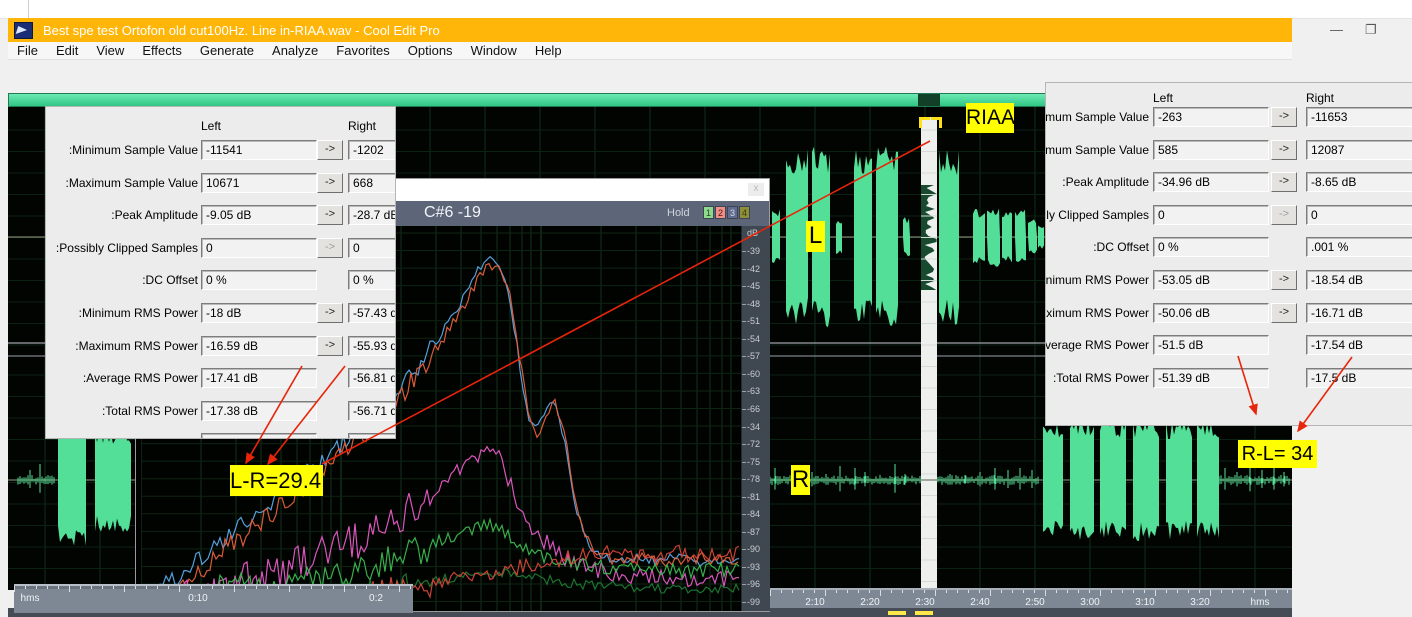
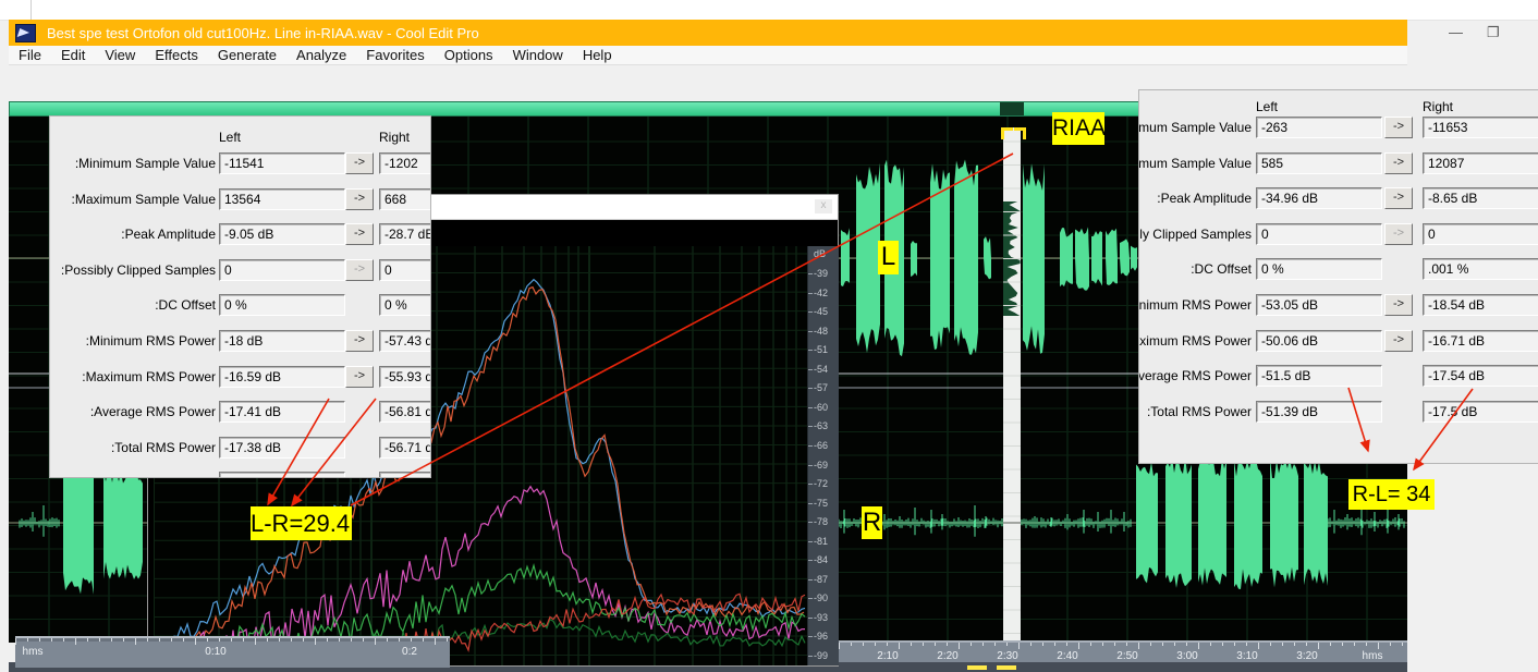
  Best spe test Ortofon old cut100Hz. Line in-RIAA.wav - Cool Edit Pro
  —
  ❐
  File
  Edit
  View
  Effects
  Generate
  Analyze
  Favorites
  Options
  Window
  Help
  2:10
  2:20
  2:30
  2:40
  2:50
  3:00
  3:10
  3:20
  hms
  x
- C#6 -19
- Hold
- 1
- 2
- 3
- 4
  dB
  -39
  -42
  -45
  -48
  -51
  -54
  -57
  -60
  -63
  -66
- -34
+ -69
  -72
  -75
  -78
  -81
  -84
  -87
  -90
  -93
  -96
  -99
  hms
  0:10
  0:2
  Left
  Right
  Minimum Sample Value:
  -11541
  ->
  -1202
  Maximum Sample Value:
- 10671
+ 13564
  ->
  668
  Peak Amplitude:
  -9.05 dB
  ->
  -28.7 dB
  Possibly Clipped Samples:
  0
  ->
  0
  DC Offset:
  0 %
  0 %
  Minimum RMS Power:
  -18 dB
  ->
  -57.43 d
  Maximum RMS Power:
  -16.59 dB
  ->
  -55.93 d
  Average RMS Power:
  -17.41 dB
  -56.81 d
  Total RMS Power:
  -17.38 dB
  -56.71 d
  Left
  Right
  mum Sample Value
  -263
  ->
  -11653
  mum Sample Value
  585
  ->
  12087
  Peak Amplitude:
  -34.96 dB
  ->
  -8.65 dB
  0
  ->
  0
  DC Offset:
  0 %
  .001 %
  nimum RMS Power
  -53.05 dB
  ->
  -18.54 dB
  ximum RMS Power
  -50.06 dB
  ->
  -16.71 dB
  verage RMS Power
  -51.5 dB
  -17.54 dB
  Total RMS Power:
  -51.39 dB
  -17.5 dB
  RIAA
  L-R=29.4
  R-L= 34
  L
  R
